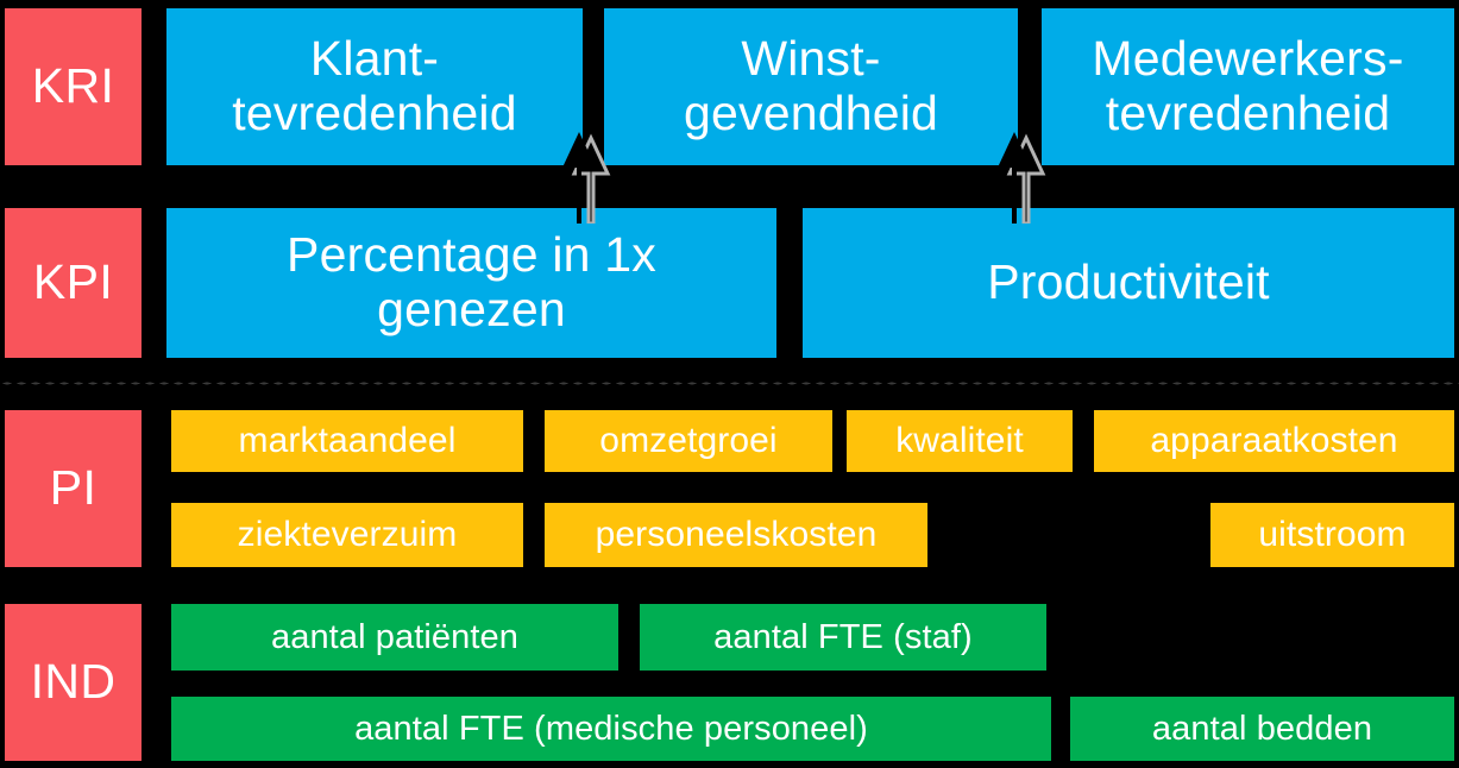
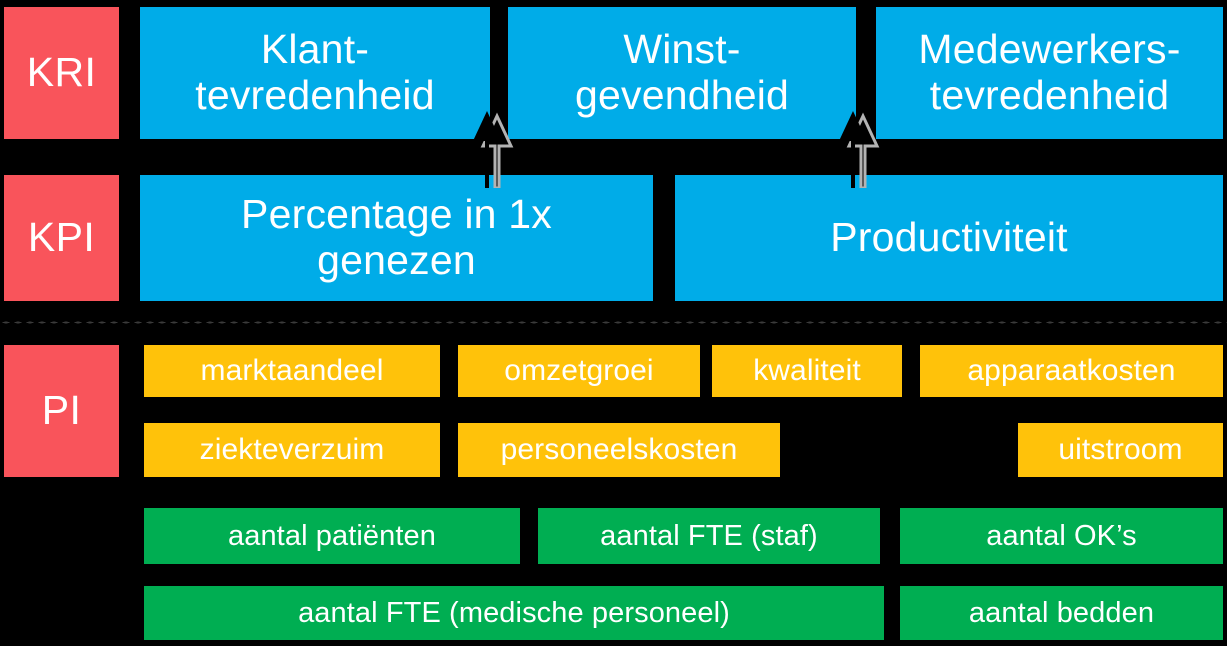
  KRI
  Klant-
  tevredenheid
  Winst-
  gevendheid
  Medewerkers-
  tevredenheid
  KPI
  Percentage in 1x
  genezen
  Productiviteit
  PI
  marktaandeel
  omzetgroei
  kwaliteit
  apparaatkosten
  ziekteverzuim
  personeelskosten
  uitstroom
- IND
  aantal patiënten
  aantal FTE (staf)
+ aantal OK’s
  aantal FTE (medische personeel)
  aantal bedden
